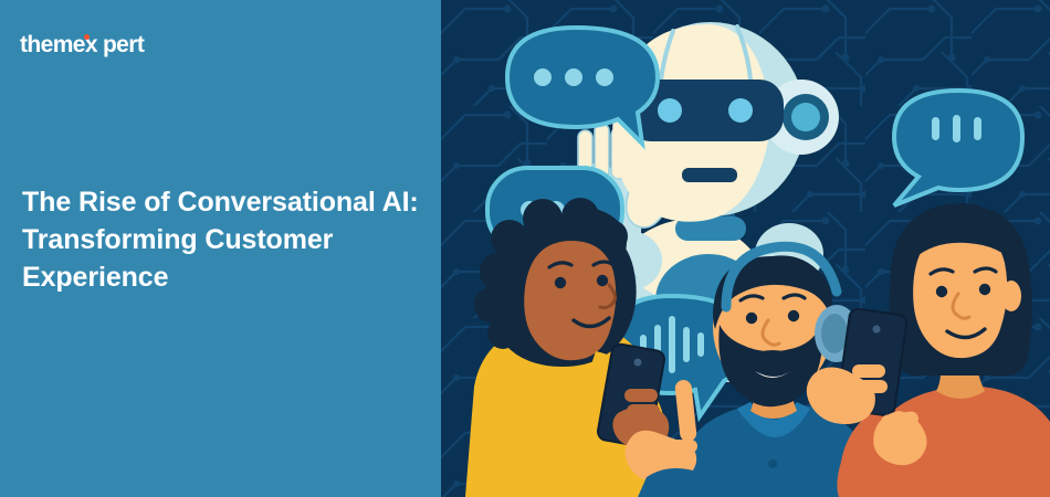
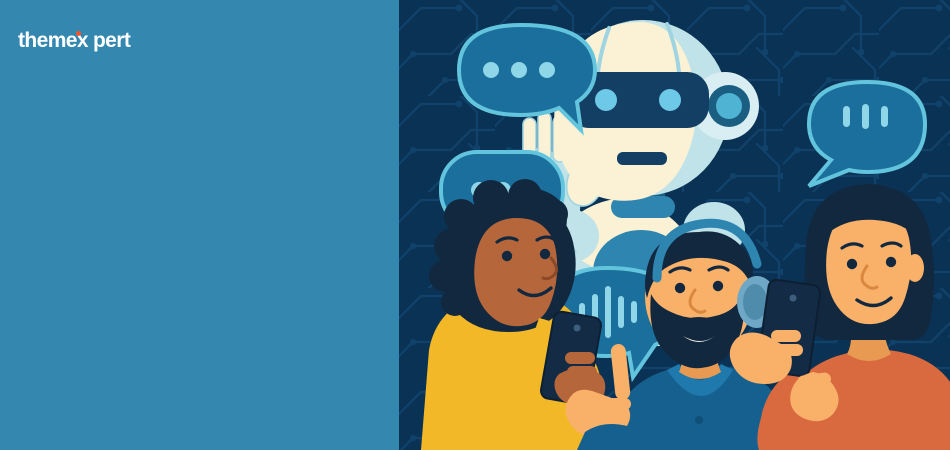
  theme
  x
  pert
- The Rise of Conversational AI: Transforming Customer Experience
